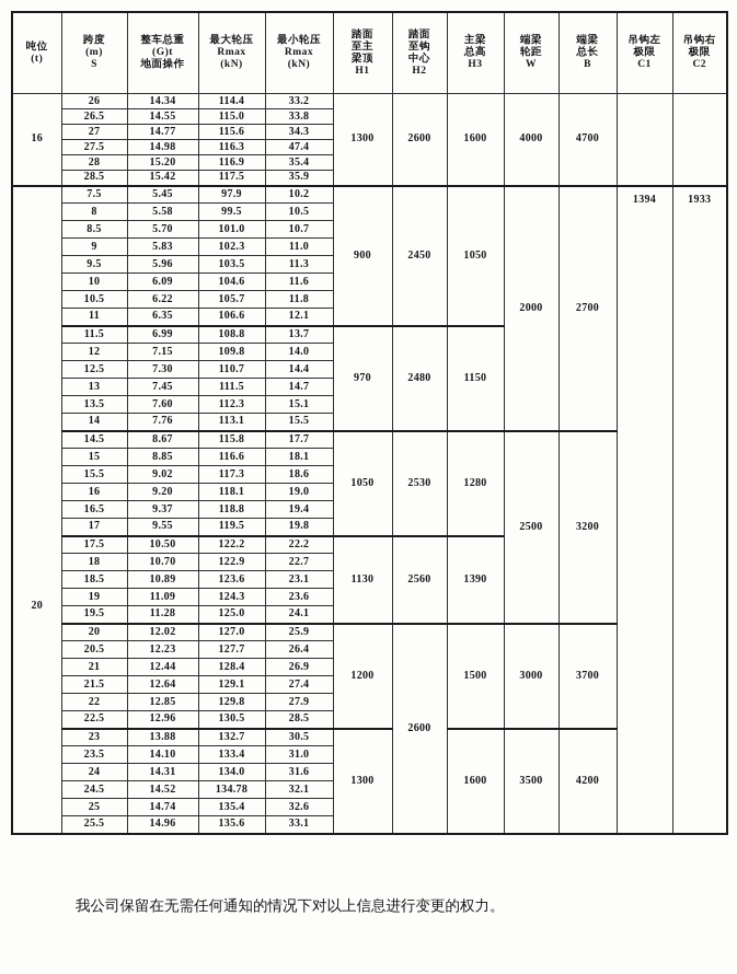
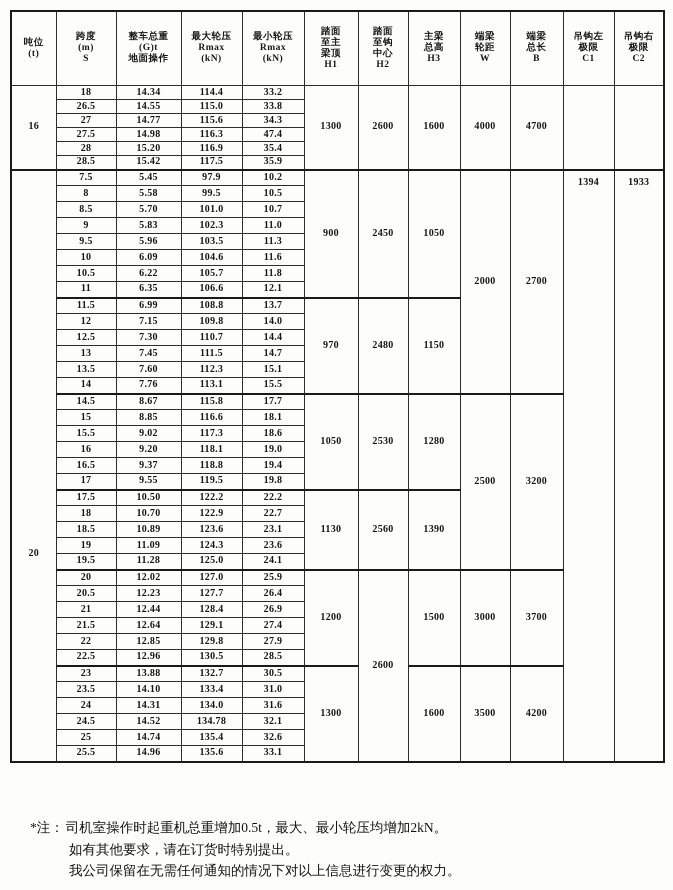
  吨位(t)	跨度(m)S	整车总重(G)t地面操作	最大轮压Rmax(kN)	最小轮压Rmax(kN)	踏面至主梁顶H1	踏面至钩中心H2	主梁总高H3	端梁轮距W	端梁总长B	吊钩左极限C1	吊钩右极限C2
- 16	26	14.34	114.4	33.2	1300	2600	1600	4000	4700
+ 16	18	14.34	114.4	33.2	1300	2600	1600	4000	4700
  26.5	14.55	115.0	33.8
  27	14.77	115.6	34.3
  27.5	14.98	116.3	47.4
  28	15.20	116.9	35.4
  28.5	15.42	117.5	35.9
  20	7.5	5.45	97.9	10.2	900	2450	1050	2000	2700	1394	1933
  8	5.58	99.5	10.5
  8.5	5.70	101.0	10.7
  9	5.83	102.3	11.0
  9.5	5.96	103.5	11.3
  10	6.09	104.6	11.6
  10.5	6.22	105.7	11.8
  11	6.35	106.6	12.1
  11.5	6.99	108.8	13.7	970	2480	1150
  12	7.15	109.8	14.0
  12.5	7.30	110.7	14.4
  13	7.45	111.5	14.7
  13.5	7.60	112.3	15.1
  14	7.76	113.1	15.5
  14.5	8.67	115.8	17.7	1050	2530	1280	2500	3200
  15	8.85	116.6	18.1
  15.5	9.02	117.3	18.6
  16	9.20	118.1	19.0
  16.5	9.37	118.8	19.4
  17	9.55	119.5	19.8
  17.5	10.50	122.2	22.2	1130	2560	1390
  18	10.70	122.9	22.7
  18.5	10.89	123.6	23.1
  19	11.09	124.3	23.6
  19.5	11.28	125.0	24.1
  20	12.02	127.0	25.9	1200	2600	1500	3000	3700
  20.5	12.23	127.7	26.4
  21	12.44	128.4	26.9
  21.5	12.64	129.1	27.4
  22	12.85	129.8	27.9
  22.5	12.96	130.5	28.5
  23	13.88	132.7	30.5	1300	1600	3500	4200
  23.5	14.10	133.4	31.0
  24	14.31	134.0	31.6
  24.5	14.52	134.78	32.1
  25	14.74	135.4	32.6
  25.5	14.96	135.6	33.1
+ *注： 司机室操作时起重机总重增加0.5t，最大、最小轮压均增加2kN。
+ 如有其他要求，请在订货时特别提出。
  我公司保留在无需任何通知的情况下对以上信息进行变更的权力。
